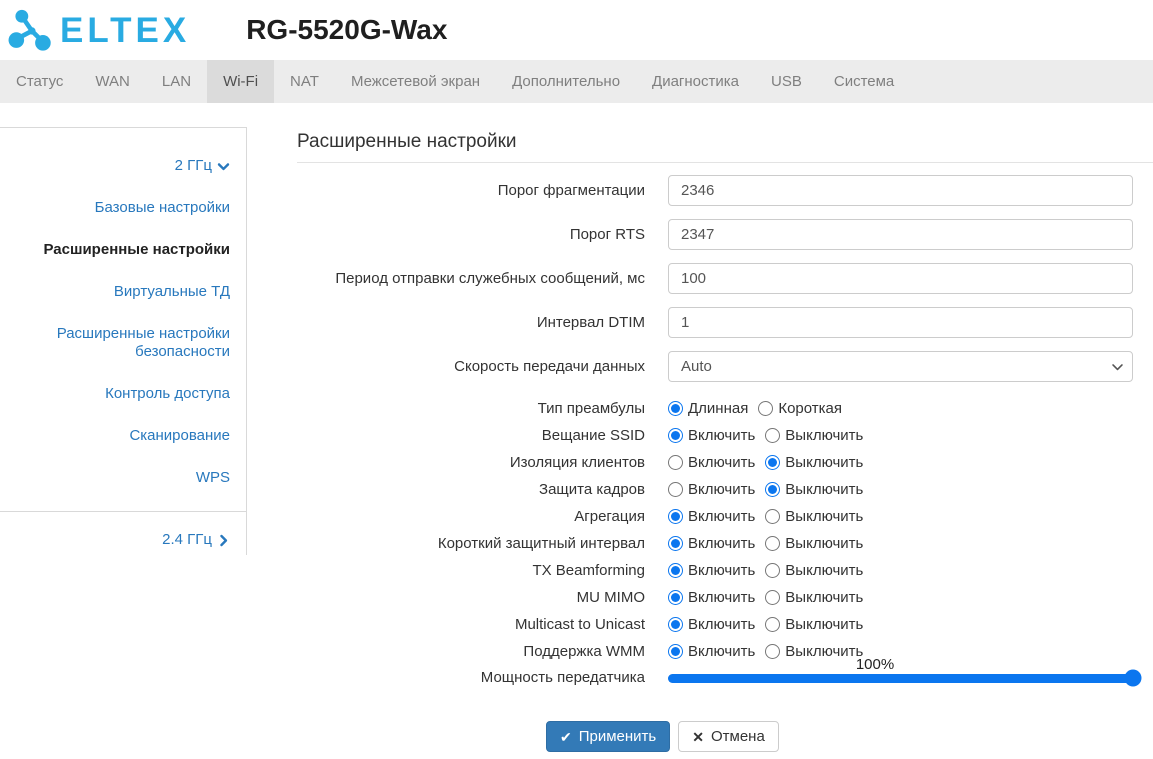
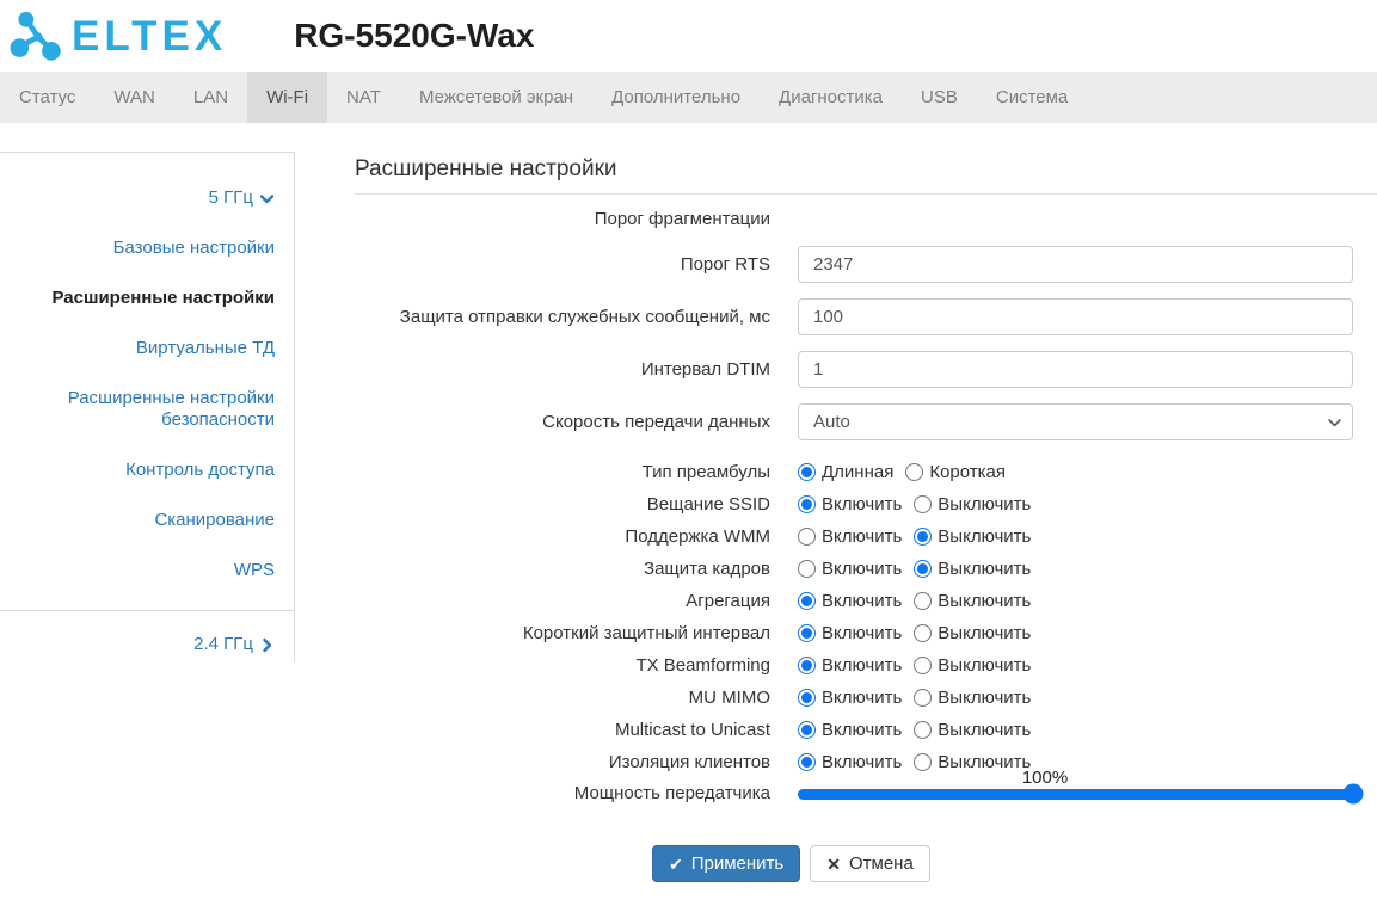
  ELTEX
  RG-5520G-Wax
  Статус
  WAN
  LAN
  Wi-Fi
  NAT
  Межсетевой экран
  Дополнительно
  Диагностика
  USB
  Система
- 2 ГГц
+ 5 ГГц
  Базовые настройки
  Расширенные настройки
  Виртуальные ТД
  Расширенные настройки безопасности
  Контроль доступа
  Сканирование
  WPS
  2.4 ГГц
  Расширенные настройки
  Порог фрагментации
- 2346
  Порог RTS
  2347
- Период отправки служебных сообщений, мс
+ Защита отправки служебных сообщений, мс
  100
  Интервал DTIM
  1
  Скорость передачи данных
  Auto
  Тип преамбулы
  Длинная
  Короткая
  Вещание SSID
  Включить
  Выключить
- Изоляция клиентов
+ Поддержка WMM
  Включить
  Выключить
  Защита кадров
  Включить
  Выключить
  Агрегация
  Включить
  Выключить
  Короткий защитный интервал
  Включить
  Выключить
  TX Beamforming
  Включить
  Выключить
  MU MIMO
  Включить
  Выключить
  Multicast to Unicast
  Включить
  Выключить
- Поддержка WMM
+ Изоляция клиентов
  Включить
  Выключить
  Мощность передатчика
  100%
  ✔
  Применить
  ✕
  Отмена
